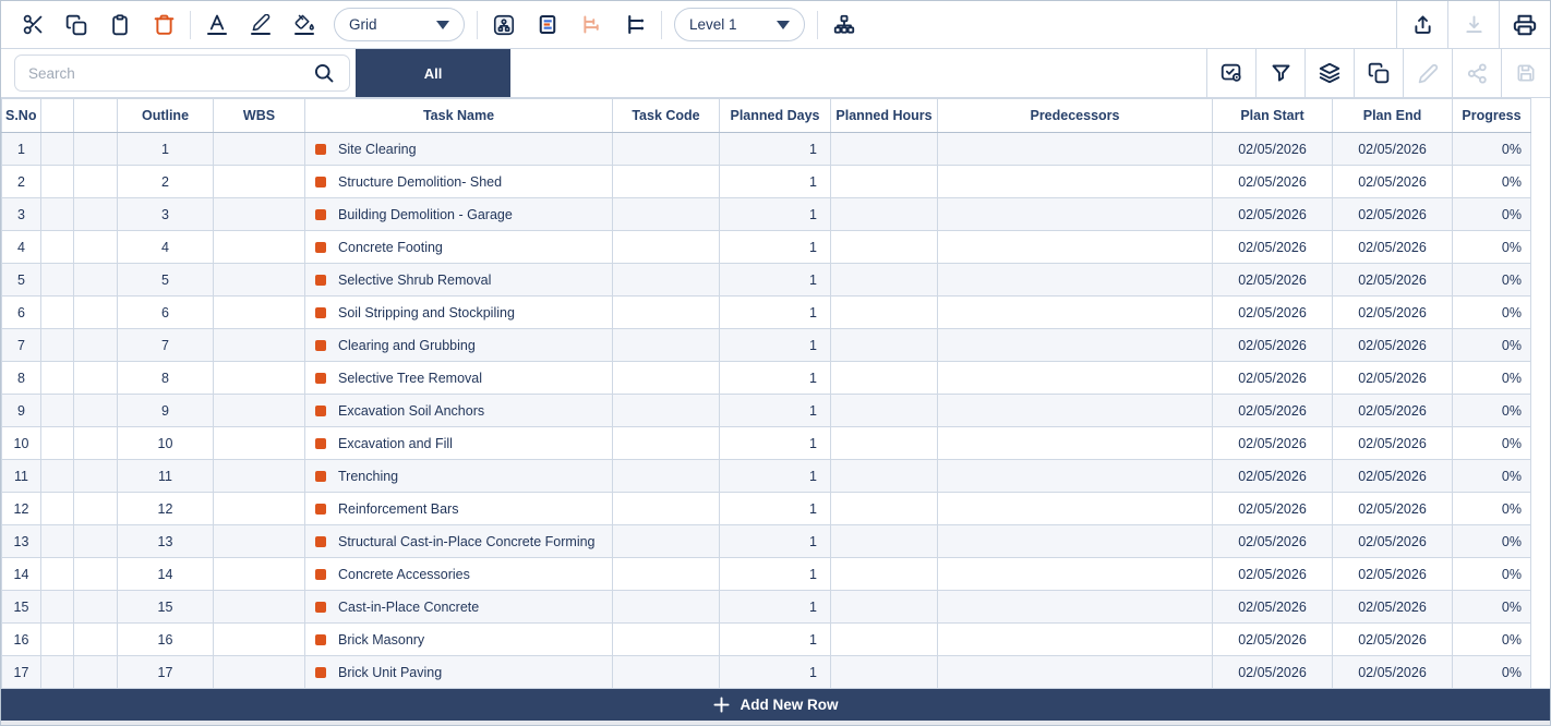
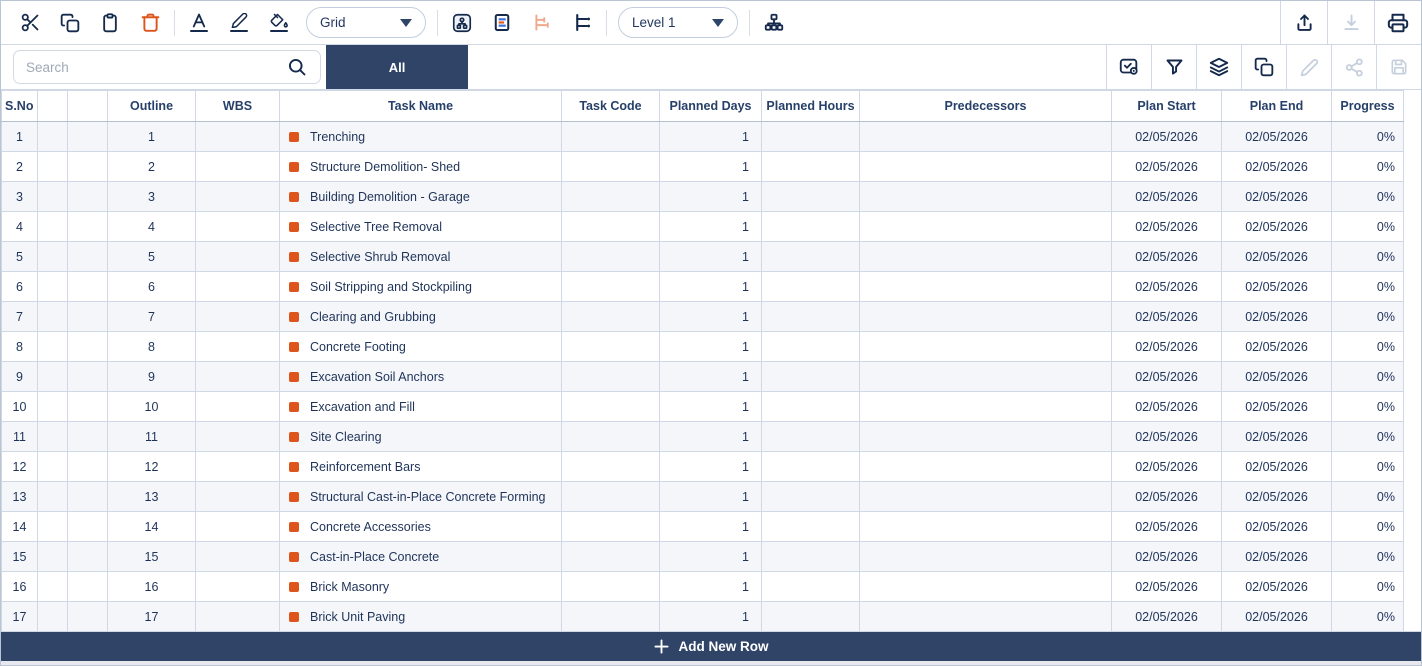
  Grid
  Level 1
  Search
  All
  S.No			Outline	WBS	Task Name	Task Code	Planned Days	Planned Hours	Predecessors	Plan Start	Plan End	Progress
- 1			1		Site Clearing		1			02/05/2026	02/05/2026	0%
+ 1			1		Trenching		1			02/05/2026	02/05/2026	0%
  2			2		Structure Demolition- Shed		1			02/05/2026	02/05/2026	0%
  3			3		Building Demolition - Garage		1			02/05/2026	02/05/2026	0%
- 4			4		Concrete Footing		1			02/05/2026	02/05/2026	0%
+ 4			4		Selective Tree Removal		1			02/05/2026	02/05/2026	0%
  5			5		Selective Shrub Removal		1			02/05/2026	02/05/2026	0%
  6			6		Soil Stripping and Stockpiling		1			02/05/2026	02/05/2026	0%
  7			7		Clearing and Grubbing		1			02/05/2026	02/05/2026	0%
- 8			8		Selective Tree Removal		1			02/05/2026	02/05/2026	0%
+ 8			8		Concrete Footing		1			02/05/2026	02/05/2026	0%
  9			9		Excavation Soil Anchors		1			02/05/2026	02/05/2026	0%
  10			10		Excavation and Fill		1			02/05/2026	02/05/2026	0%
- 11			11		Trenching		1			02/05/2026	02/05/2026	0%
+ 11			11		Site Clearing		1			02/05/2026	02/05/2026	0%
  12			12		Reinforcement Bars		1			02/05/2026	02/05/2026	0%
  13			13		Structural Cast-in-Place Concrete Forming		1			02/05/2026	02/05/2026	0%
  14			14		Concrete Accessories		1			02/05/2026	02/05/2026	0%
  15			15		Cast-in-Place Concrete		1			02/05/2026	02/05/2026	0%
  16			16		Brick Masonry		1			02/05/2026	02/05/2026	0%
  17			17		Brick Unit Paving		1			02/05/2026	02/05/2026	0%
  Add New Row
